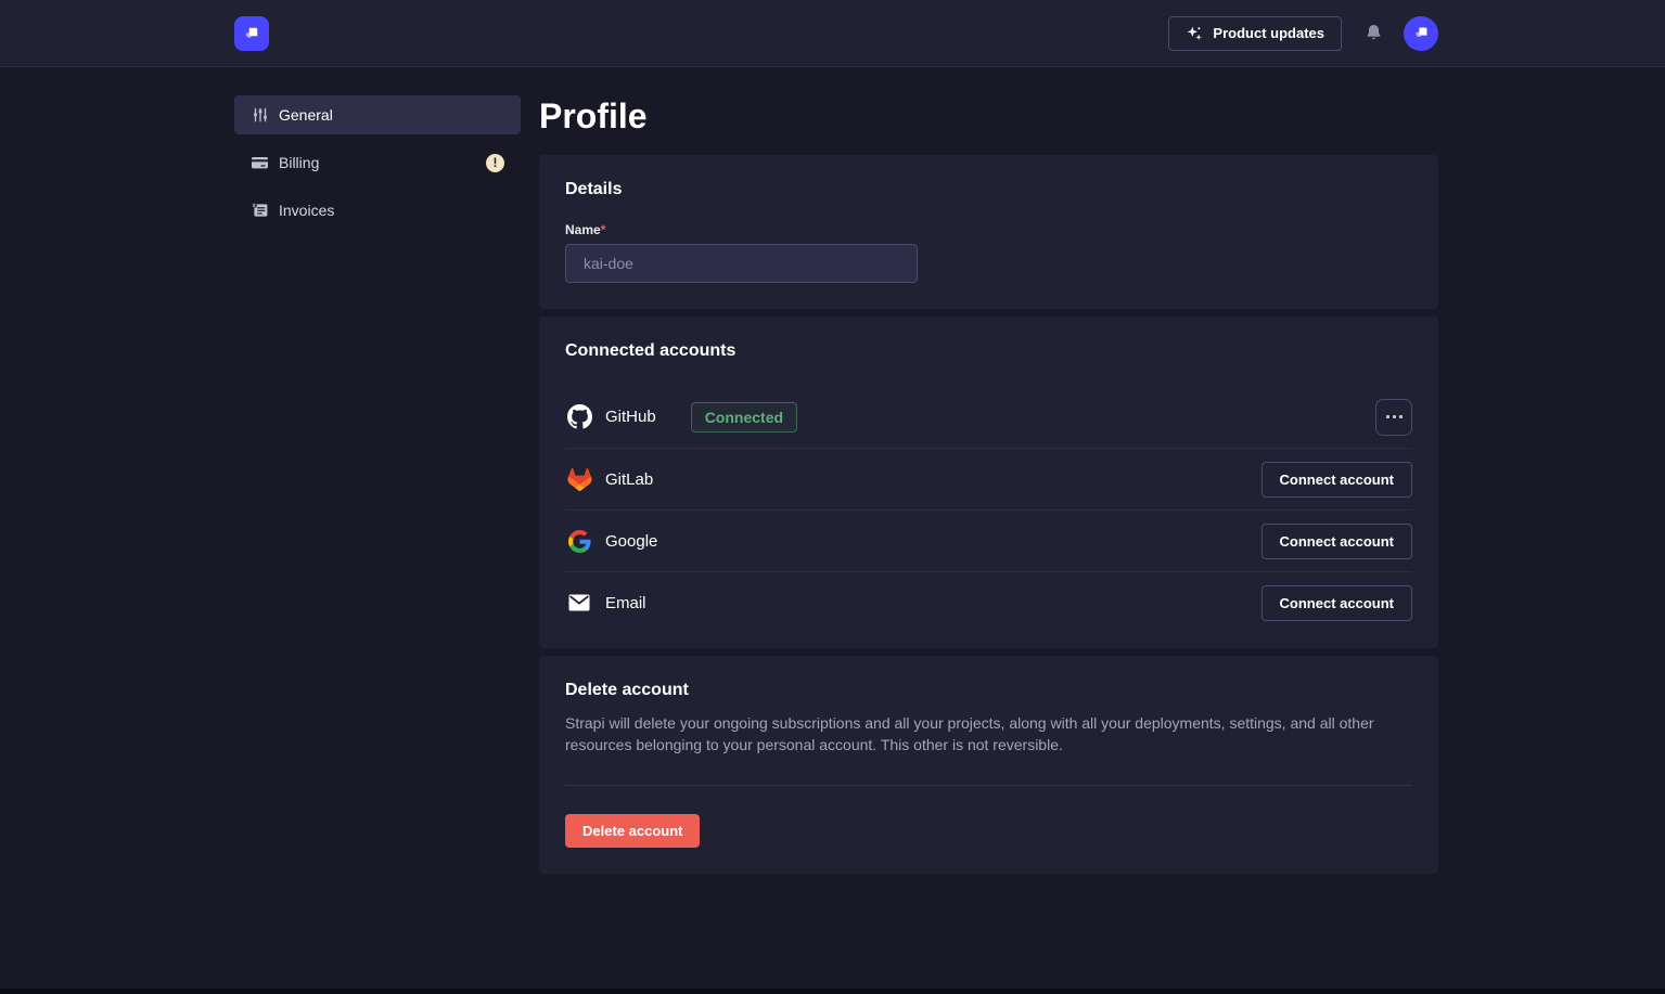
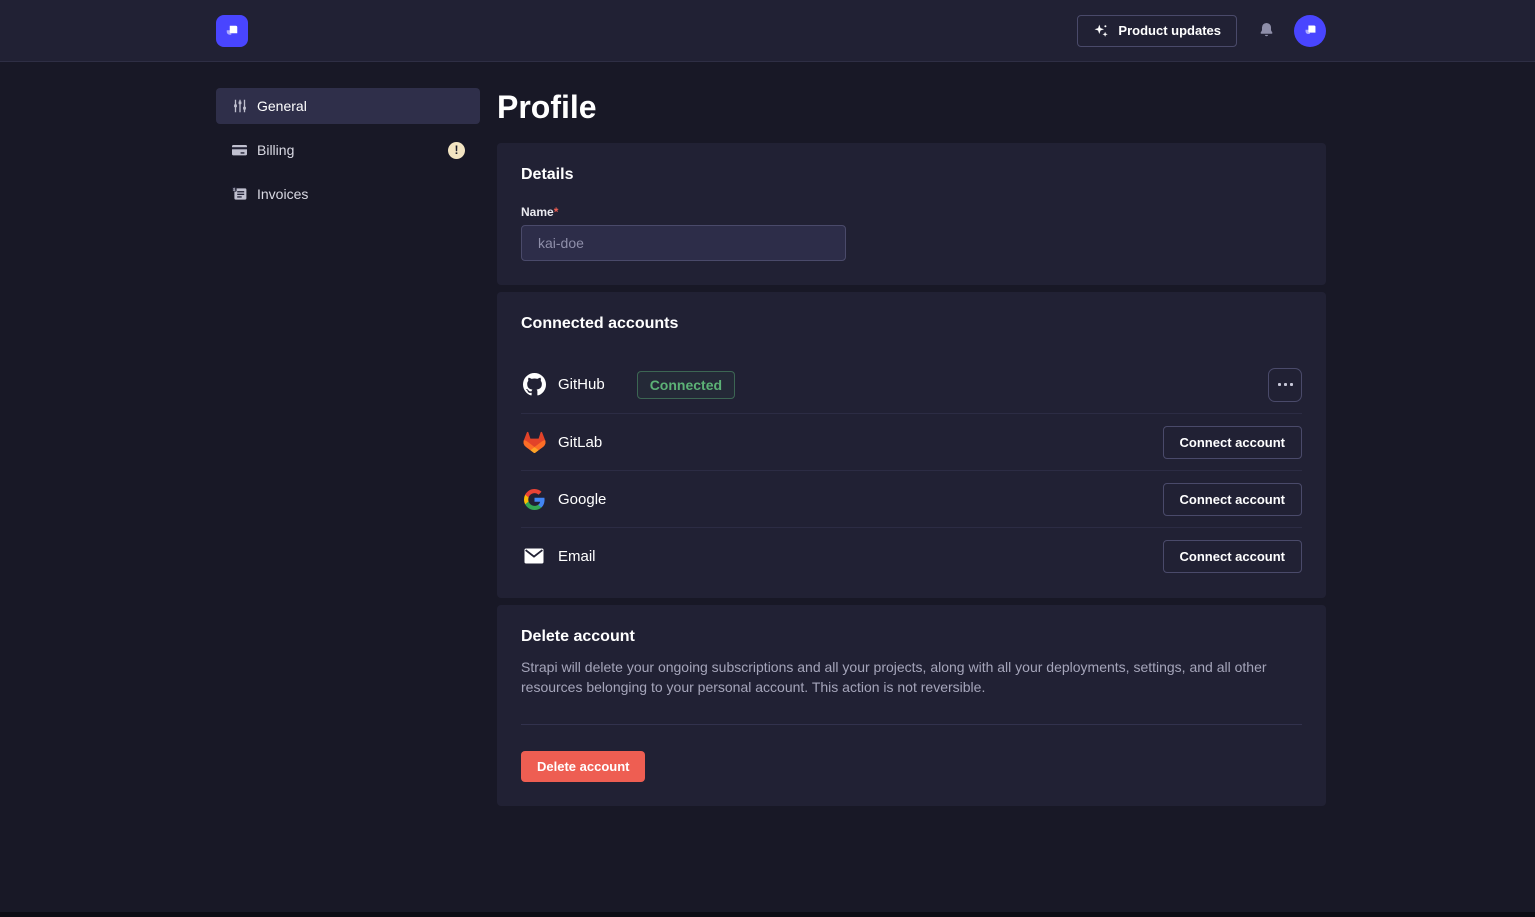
  Product updates
  General
  Billing
  !
  Invoices
  Profile
  Details
  Name*
  kai-doe
  Connected accounts
  GitHub
  Connected
  GitLab
  Connect account
  Google
  Connect account
  Email
  Connect account
  Delete account
- Strapi will delete your ongoing subscriptions and all your projects, along with all your deployments, settings, and all other resources belonging to your personal account. This other is not reversible.
+ Strapi will delete your ongoing subscriptions and all your projects, along with all your deployments, settings, and all other resources belonging to your personal account. This action is not reversible.
  Delete account
